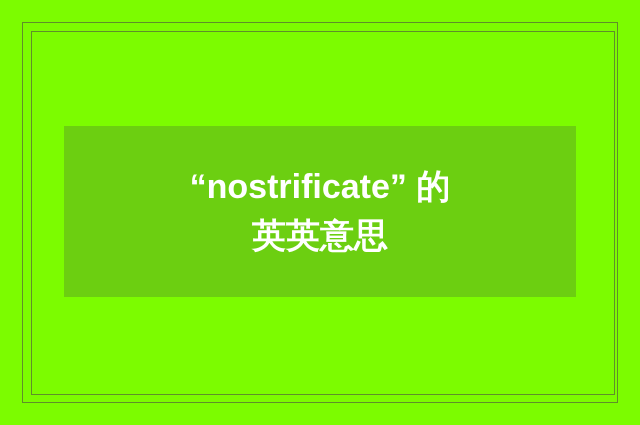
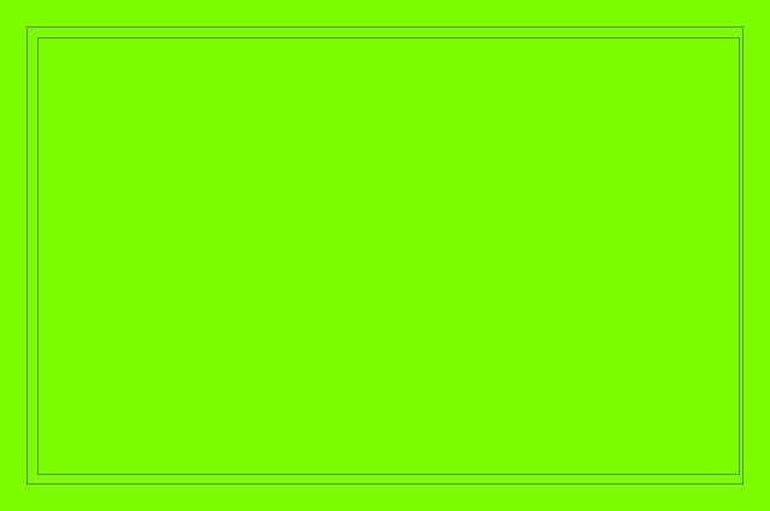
- “nostrificate” 的英英意思
